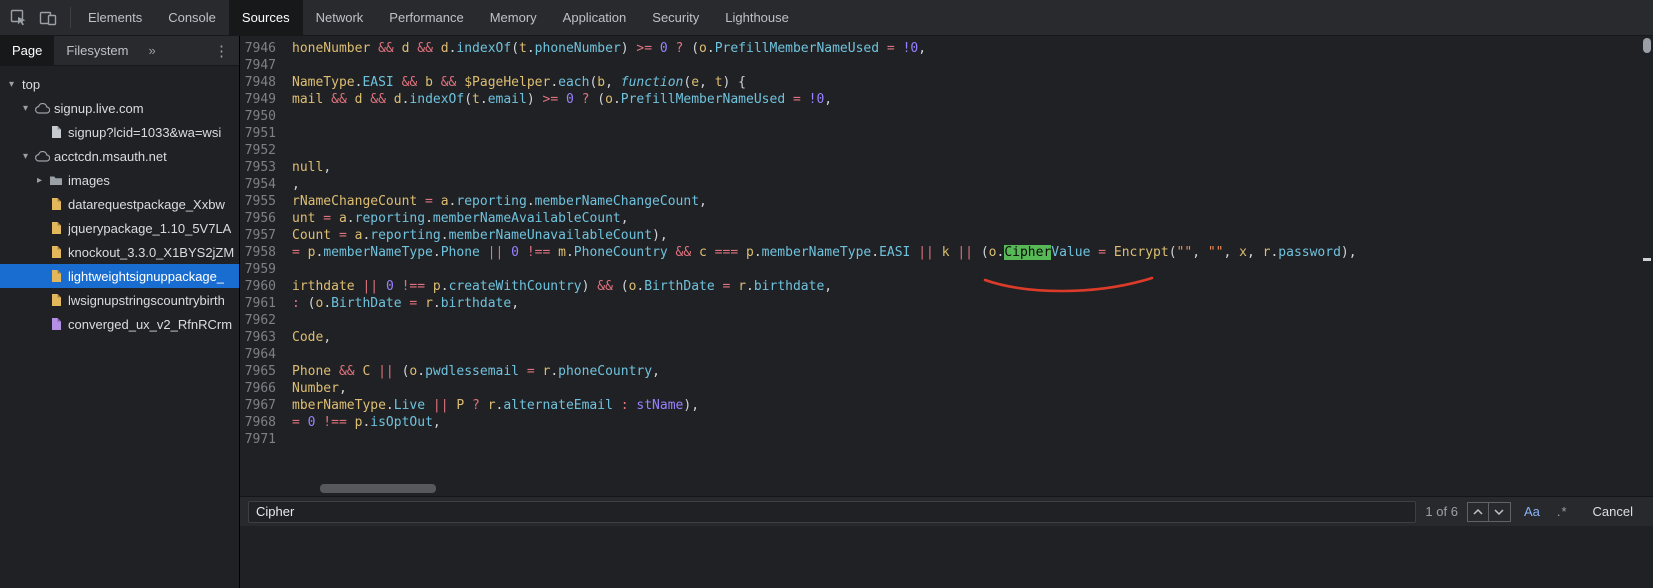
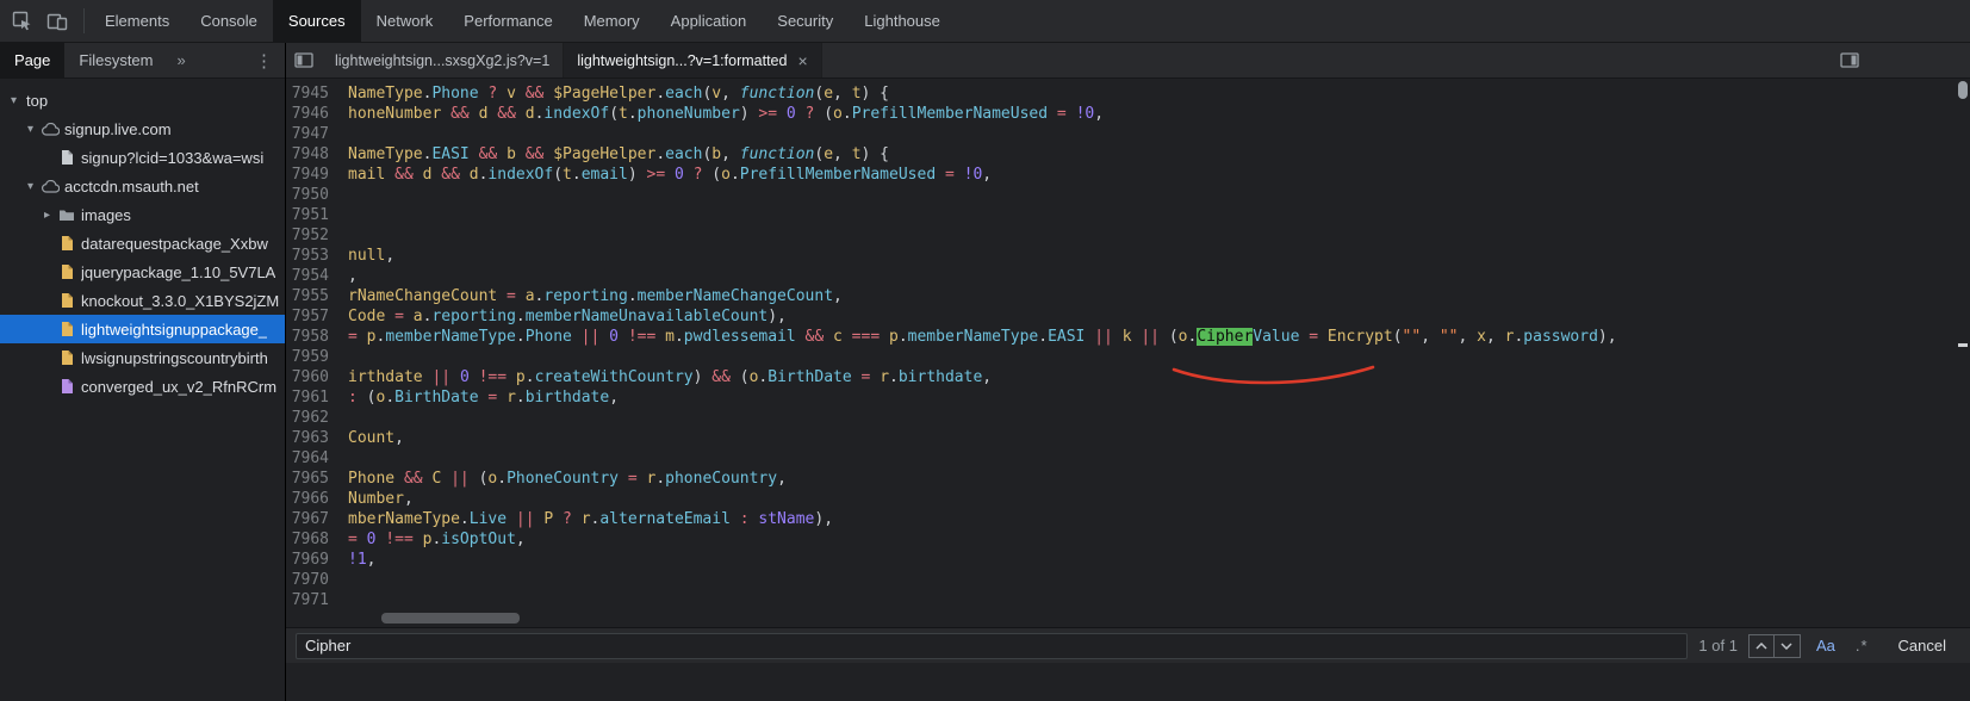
  Elements
  Console
  Sources
  Network
  Performance
  Memory
  Application
  Security
  Lighthouse
  Page
  Filesystem
  »
  ⋮
  ▾
  top
  ▾
  signup.live.com
  signup?lcid=1033&wa=wsi
  ▾
  acctcdn.msauth.net
  ▸
  images
  datarequestpackage_Xxbw
  jquerypackage_1.10_5V7LA
  knockout_3.3.0_X1BYS2jZM
  lightweightsignuppackage_
  lwsignupstringscountrybirth
  converged_ux_v2_RfnRCrm
+ lightweightsign...sxsgXg2.js?v=1
+ lightweightsign...?v=1:formatted
+ ×
+ 7945
+ NameType.Phone ? v && $PageHelper.each(v, function(e, t) {
  7946
  honeNumber && d && d.indexOf(t.phoneNumber) >= 0 ? (o.PrefillMemberNameUsed = !0,
  7947
  7948
  NameType.EASI && b && $PageHelper.each(b, function(e, t) {
  7949
  mail && d && d.indexOf(t.email) >= 0 ? (o.PrefillMemberNameUsed = !0,
  7950
  7951
  7952
  7953
  null,
  7954
  ,
  7955
  rNameChangeCount = a.reporting.memberNameChangeCount,
- 7956
- unt = a.reporting.memberNameAvailableCount,
  7957
- Count = a.reporting.memberNameUnavailableCount),
+ Code = a.reporting.memberNameUnavailableCount),
  7958
- = p.memberNameType.Phone || 0 !== m.PhoneCountry && c === p.memberNameType.EASI || k || (o.CipherValue = Encrypt("", "", x, r.password),
+ = p.memberNameType.Phone || 0 !== m.pwdlessemail && c === p.memberNameType.EASI || k || (o.CipherValue = Encrypt("", "", x, r.password),
  7959
  7960
  irthdate || 0 !== p.createWithCountry) && (o.BirthDate = r.birthdate,
  7961
  : (o.BirthDate = r.birthdate,
  7962
  7963
- Code,
+ Count,
  7964
  7965
- Phone && C || (o.pwdlessemail = r.phoneCountry,
+ Phone && C || (o.PhoneCountry = r.phoneCountry,
  7966
  Number,
  7967
  mberNameType.Live || P ? r.alternateEmail : stName),
  7968
  = 0 !== p.isOptOut,
+ 7969
+ !1,
+ 7970
  7971
  Cipher
- 1 of 6
+ 1 of 1
  Aa
  .*
  Cancel
